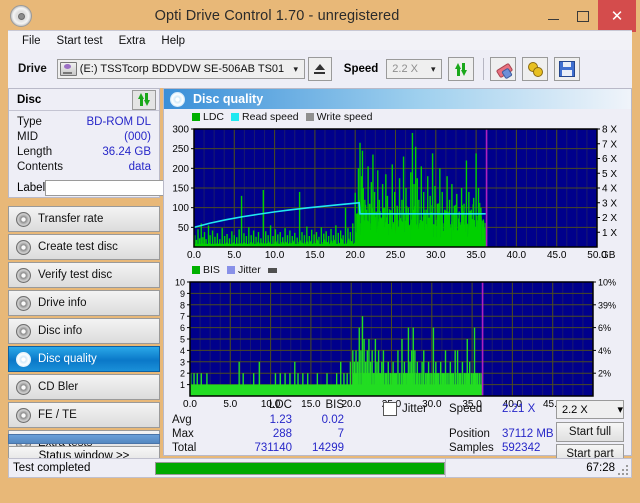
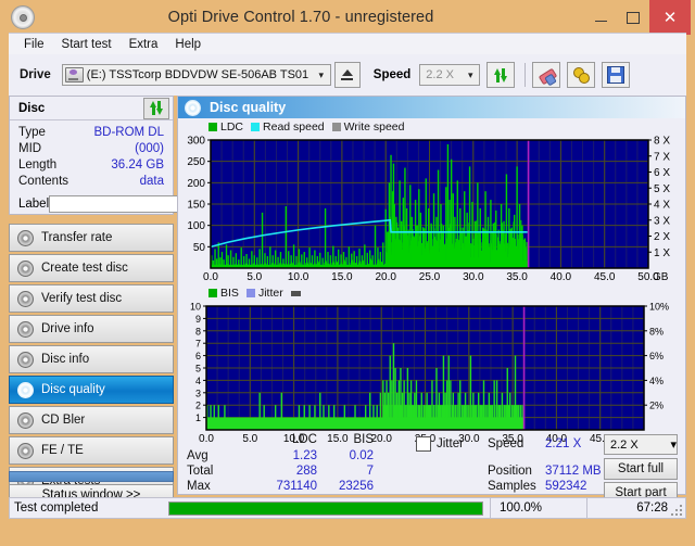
  Opti Drive Control 1.70 - unregistered
  ✕
  File
  Start test
  Extra
  Help
  Drive
  (E:) TSSTcorp BDDVDW SE-506AB TS01
  ▾
  Speed
  2.2 X
  ▾
  Disc
  Type
  BD-ROM DL
  MID
  (000)
  Length
  36.24 GB
  Contents
  data
  Label
  Transfer rate
  Create test disc
  Verify test disc
  Drive info
  Disc info
  Disc quality
  CD Bler
  FE / TE
  Status window >>
  Disc quality
  LDC
  Read speed
  Write speed
  50
  100
  150
  200
  250
  300
  1 X
  2 X
  3 X
  4 X
  5 X
  6 X
  7 X
  8 X
  0.0
  5.0
  10.0
  15.0
  20.0
  25.0
  30.0
  35.0
  40.0
  45.0
  50.0
  GB
  BIS
  Jitter
  1
  2
  3
  4
  5
  6
  7
  8
  9
  10
  2%
  4%
  6%
- 39%
+ 8%
  10%
  0.0
  5.0
  10.0
  15.0
  20.0
  30.0
  35.0
  40.0
  LDC
  BIS
  Avg
  1.23
  0.02
- Max
+ Total
  288
  7
- Total
+ Max
  731140
- 14299
+ 23256
  Jitter
  Speed
  2.21 X
  Position
  37112 MB
  Samples
  592342
  2.2 X
  ▾
  Start full
  Start part
  Test completed
+ 100.0%
  67:28
